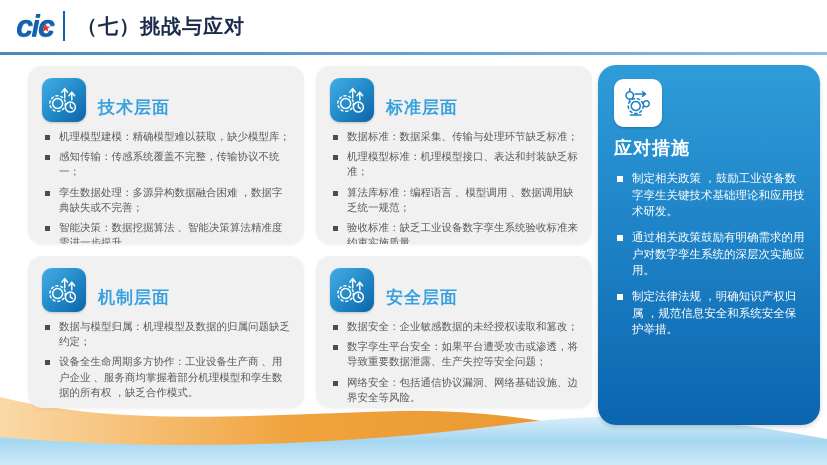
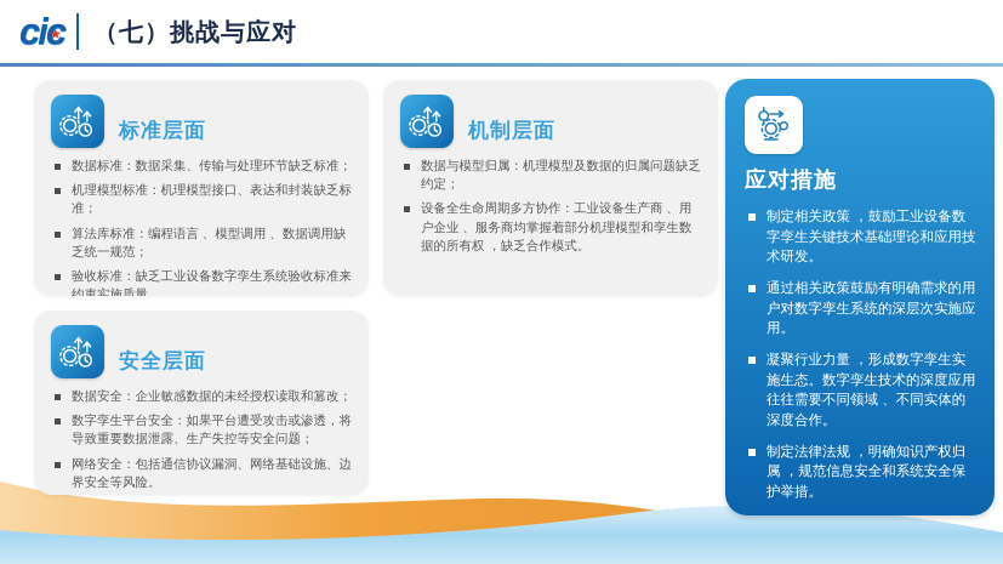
  cic
  ★
  （七）挑战与应对
- 技术层面
- 机理模型建模：精确模型难以获取，缺少模型库；
- 感知传输：传感系统覆盖不完整，传输协议不统一；
- 孪生数据处理：多源异构数据融合困难 ，数据字典缺失或不完善；
- 智能决策：数据挖掘算法 、智能决策算法精准度需进一步提升。
  标准层面
  数据标准：数据采集、传输与处理环节缺乏标准；
  机理模型标准：机理模型接口、表达和封装缺乏标准；
  算法库标准：编程语言 、模型调用 、数据调用缺乏统一规范；
  验收标准：缺乏工业设备数字孪生系统验收标准来约束实施质量。
  机制层面
  数据与模型归属：机理模型及数据的归属问题缺乏约定；
  设备全生命周期多方协作：工业设备生产商 、用户企业 、服务商均掌握着部分机理模型和孪生数据的所有权 ，缺乏合作模式。
  安全层面
  数据安全：企业敏感数据的未经授权读取和篡改；
  数字孪生平台安全：如果平台遭受攻击或渗透，将导致重要数据泄露、生产失控等安全问题；
  网络安全：包括通信协议漏洞、网络基础设施、边界安全等风险。
  应对措施
  制定相关政策 ，鼓励工业设备数字孪生关键技术基础理论和应用技术研发。
  通过相关政策鼓励有明确需求的用户对数字孪生系统的深层次实施应用。
+ 凝聚行业力量 ，形成数字孪生实施生态。数字孪生技术的深度应用往往需要不同领域 、不同实体的深度合作。
  制定法律法规 ，明确知识产权归属 ，规范信息安全和系统安全保护举措。
